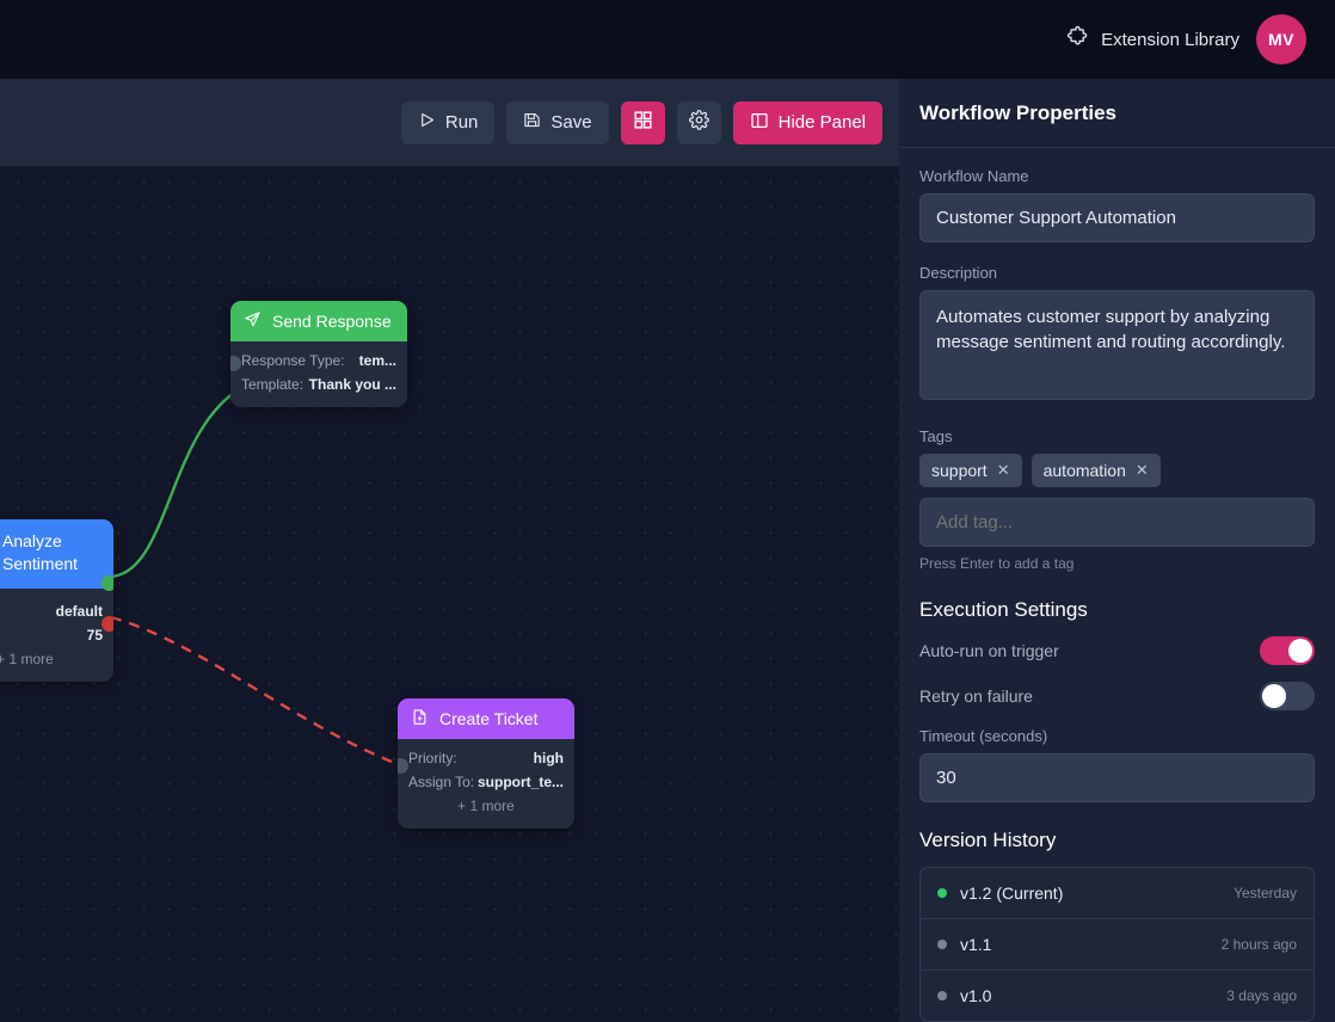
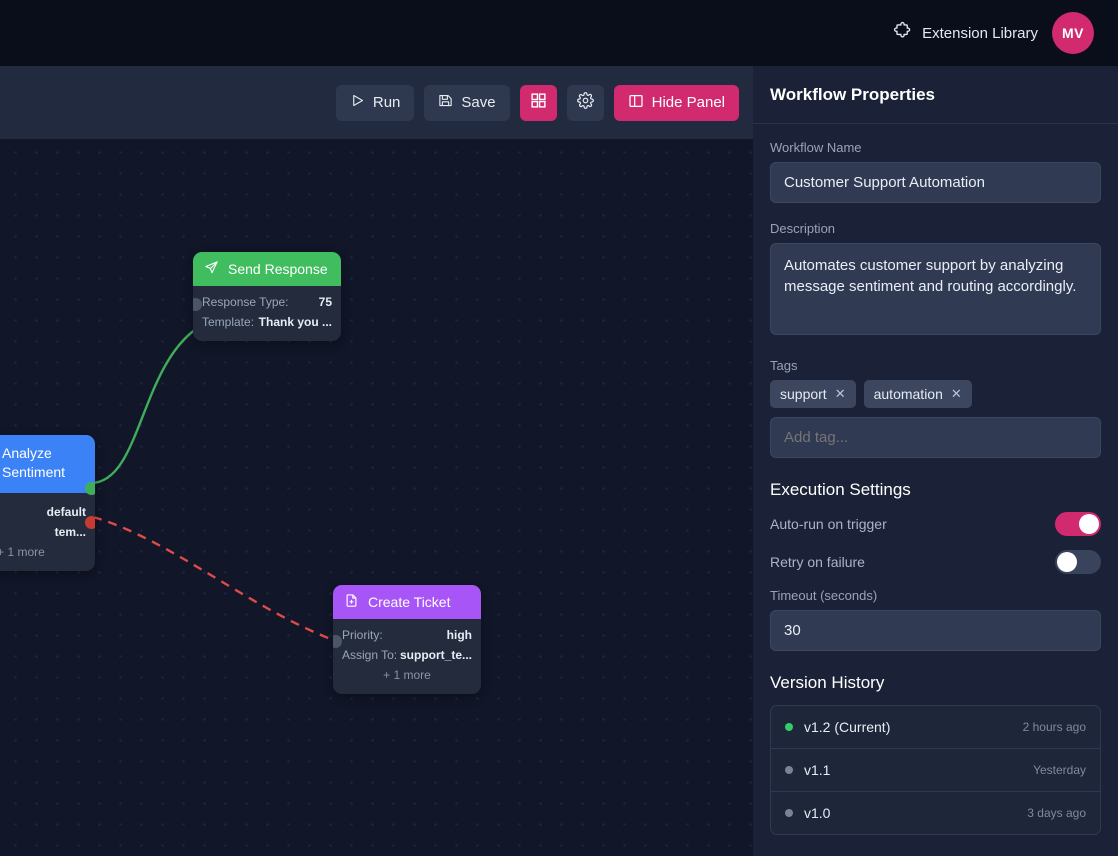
  Extension Library
  MV
  Run
  Save
  Hide Panel
  Analyze
  Sentiment
  default
- 75
+ tem...
  + 1 more
  Send Response
  Response Type:
- tem...
+ 75
  Template:
  Thank you ...
  Create Ticket
  Priority:
  high
  Assign To:
  support_te...
  + 1 more
  Workflow Properties
  Workflow Name
  Customer Support Automation
  Description
  Tags
  support
  ✕
  automation
  ✕
  Add tag...
- Press Enter to add a tag
  Execution Settings
  Auto-run on trigger
  Retry on failure
  Timeout (seconds)
  30
  Version History
  v1.2 (Current)
- Yesterday
+ 2 hours ago
  v1.1
- 2 hours ago
+ Yesterday
  v1.0
  3 days ago
